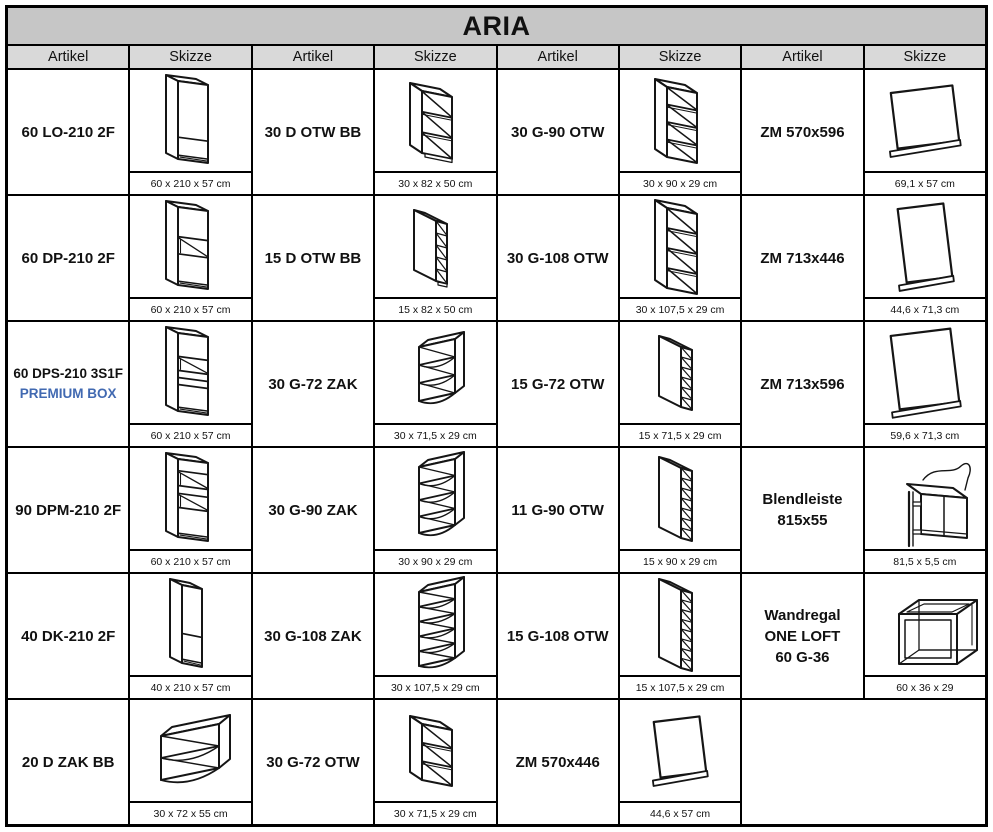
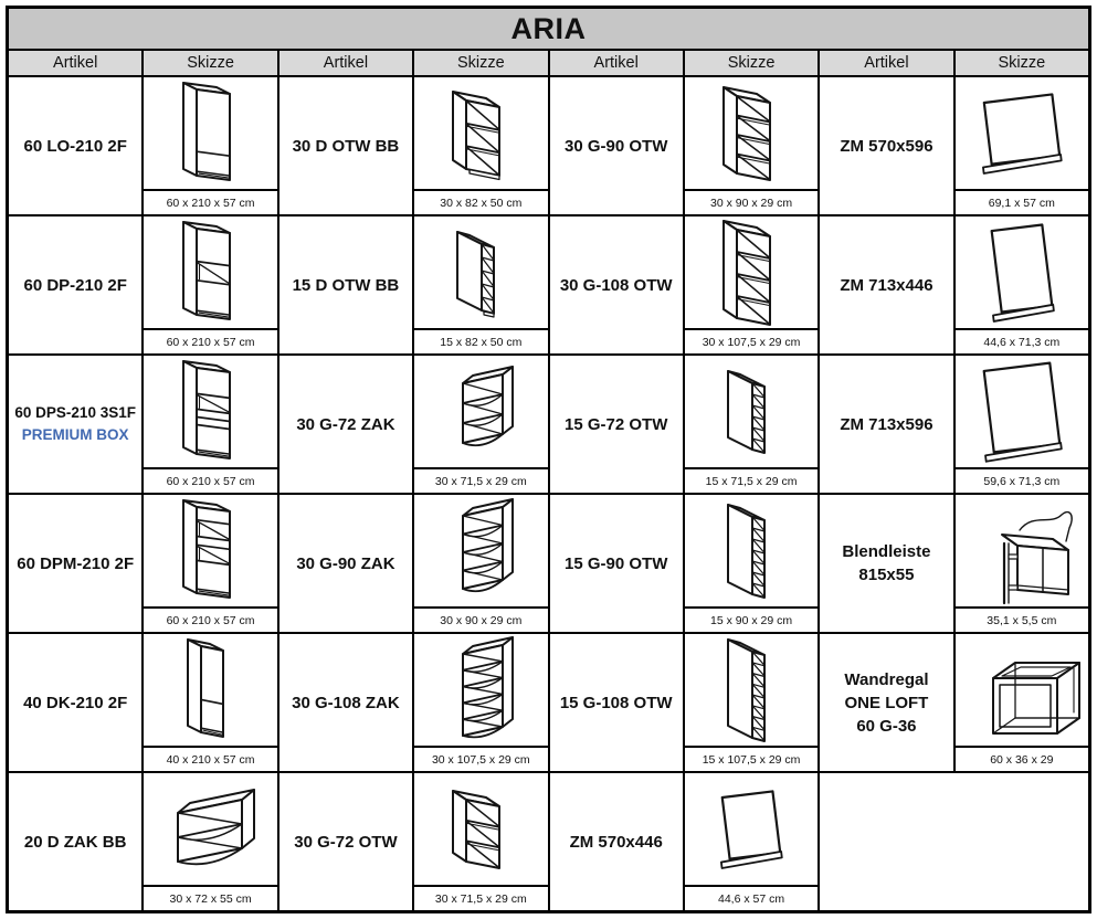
  ARIA
  Artikel
  Skizze
  Artikel
  Skizze
  Artikel
  Skizze
  Artikel
  Skizze
  60 LO-210 2F
  60 x 210 x 57 cm
  30 D OTW BB
  30 x 82 x 50 cm
  30 G-90 OTW
  30 x 90 x 29 cm
  ZM 570x596
  69,1 x 57 cm
  60 DP-210 2F
  60 x 210 x 57 cm
  15 D OTW BB
  15 x 82 x 50 cm
  30 G-108 OTW
  30 x 107,5 x 29 cm
  ZM 713x446
  44,6 x 71,3 cm
  60 DPS-210 3S1F
  PREMIUM BOX
  60 x 210 x 57 cm
  30 G-72 ZAK
  30 x 71,5 x 29 cm
  15 G-72 OTW
  15 x 71,5 x 29 cm
  ZM 713x596
  59,6 x 71,3 cm
- 90 DPM-210 2F
+ 60 DPM-210 2F
  60 x 210 x 57 cm
  30 G-90 ZAK
  30 x 90 x 29 cm
- 11 G-90 OTW
+ 15 G-90 OTW
  15 x 90 x 29 cm
  Blendleiste
  815x55
- 81,5 x 5,5 cm
+ 35,1 x 5,5 cm
  40 DK-210 2F
  40 x 210 x 57 cm
  30 G-108 ZAK
  30 x 107,5 x 29 cm
  15 G-108 OTW
  15 x 107,5 x 29 cm
  Wandregal
  ONE LOFT
  60 G-36
  60 x 36 x 29
  20 D ZAK BB
  30 x 72 x 55 cm
  30 G-72 OTW
  30 x 71,5 x 29 cm
  ZM 570x446
  44,6 x 57 cm
